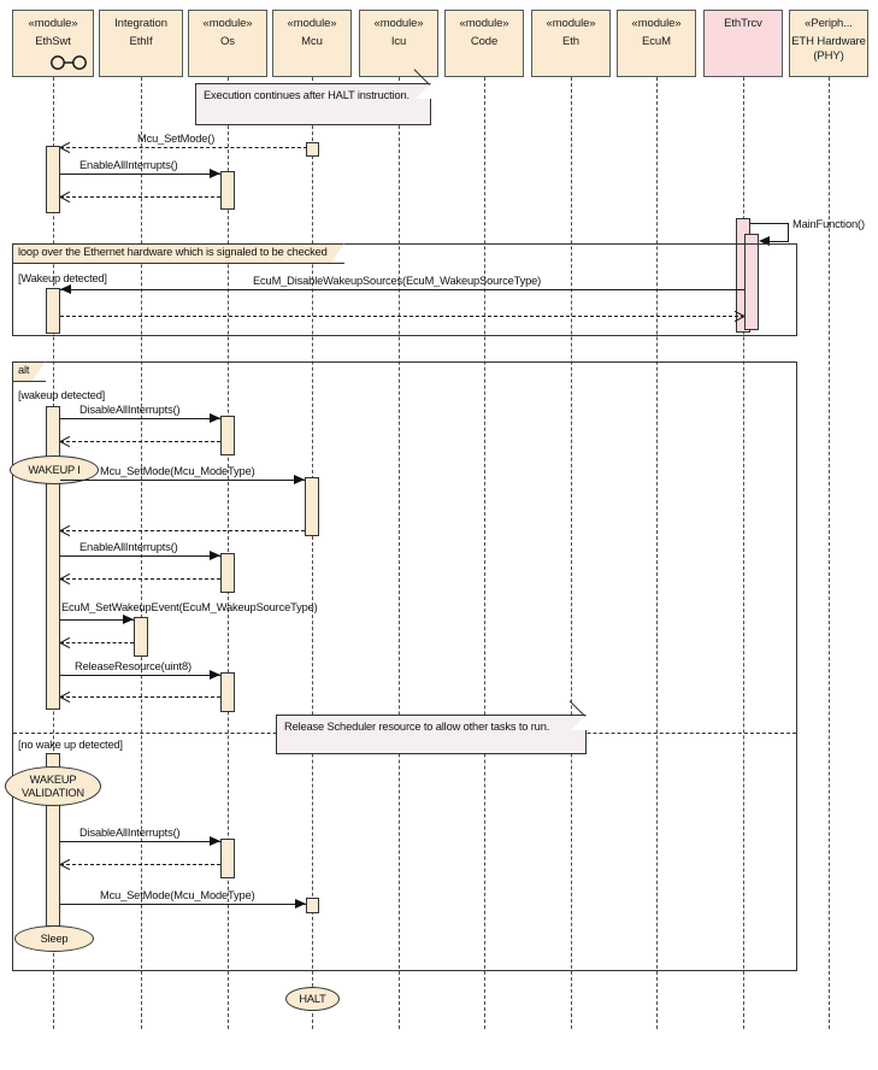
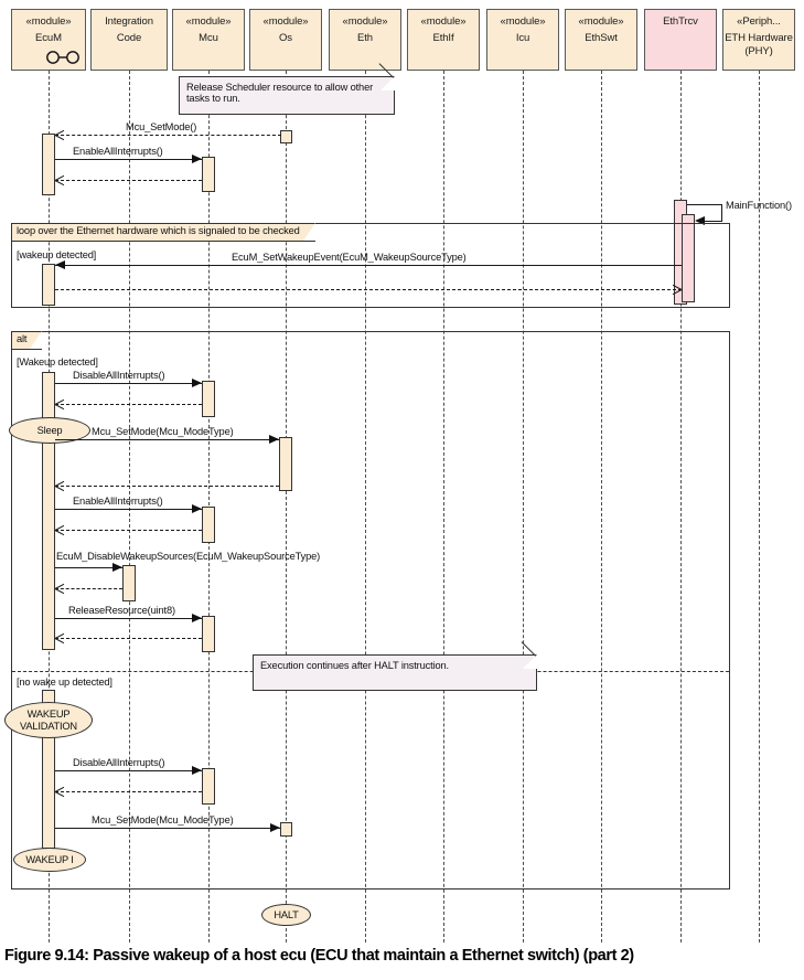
  «module»
- EthSwt
+ EcuM
  Integration
- EthIf
+ Code
  «module»
- Os
+ Mcu
  «module»
- Mcu
+ Os
  «module»
- Icu
+ Eth
  «module»
- Code
+ EthIf
  «module»
- Eth
+ Icu
  «module»
- EcuM
+ EthSwt
  EthTrcv
  «Periph...
  ETH Hardware
  (PHY)
- Execution continues after HALT instruction.
+ Release Scheduler resource to allow other tasks to run.
  Mcu_SetMode()
  EnableAllInterrupts()
  MainFunction()
  loop over the Ethernet hardware which is signaled to be checked
- [Wakeup detected]
+ [wakeup detected]
- EcuM_DisableWakeupSources(EcuM_WakeupSourceType)
+ EcuM_SetWakeupEvent(EcuM_WakeupSourceType)
  alt
- [wakeup detected]
+ [Wakeup detected]
  DisableAllInterrupts()
- WAKEUP I
+ Sleep
  Mcu_SetMode(Mcu_ModeType)
  EnableAllInterrupts()
- EcuM_SetWakeupEvent(EcuM_WakeupSourceType)
+ EcuM_DisableWakeupSources(EcuM_WakeupSourceType)
  ReleaseResource(uint8)
  [no wake up detected]
- Release Scheduler resource to allow other tasks to run.
+ Execution continues after HALT instruction.
  WAKEUP VALIDATION
  DisableAllInterrupts()
  Mcu_SetMode(Mcu_ModeType)
- Sleep
+ WAKEUP I
  HALT
+ Figure 9.14: Passive wakeup of a host ecu (ECU that maintain a Ethernet switch) (part 2)
